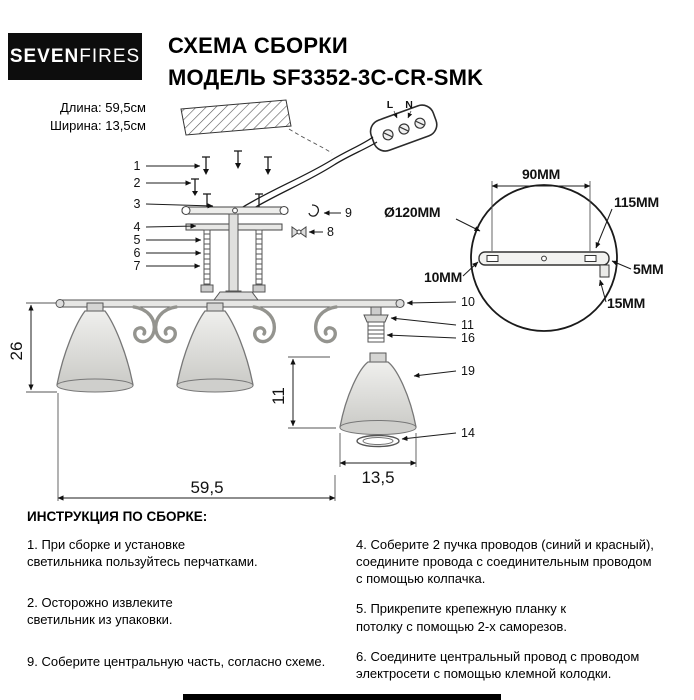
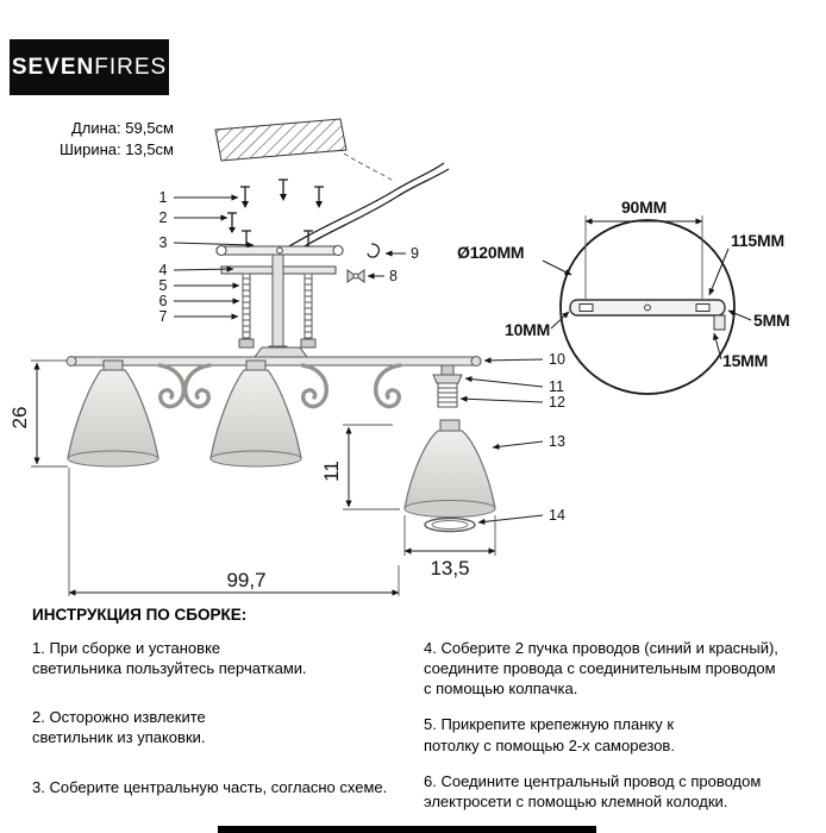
  SEVEN
  FIRES
- СХЕМА СБОРКИ
- МОДЕЛЬ SF3352-3C-CR-SMK
  Длина: 59,5см
  Ширина: 13,5см
- L
- N
  1
  2
  3
  4
  5
  6
  7
  8
  9
  10
  11
- 16
+ 12
- 19
+ 13
  14
- 59,5
+ 99,7
  13,5
  90ММ
  115ММ
  Ø120ММ
  10ММ
  5ММ
  15ММ
  ИНСТРУКЦИЯ ПО СБОРКЕ:
  1. При сборке и установке
  светильника пользуйтесь перчатками.
  2. Осторожно извлеките
  светильник из упаковки.
- 9. Соберите центральную часть, согласно схеме.
+ 3. Соберите центральную часть, согласно схеме.
  4. Соберите 2 пучка проводов (синий и красный),
  соедините провода с соединительным проводом
  с помощью колпачка.
  5. Прикрепите крепежную планку к
  потолку с помощью 2-х саморезов.
  6. Соедините центральный провод с проводом
  электросети с помощью клемной колодки.
